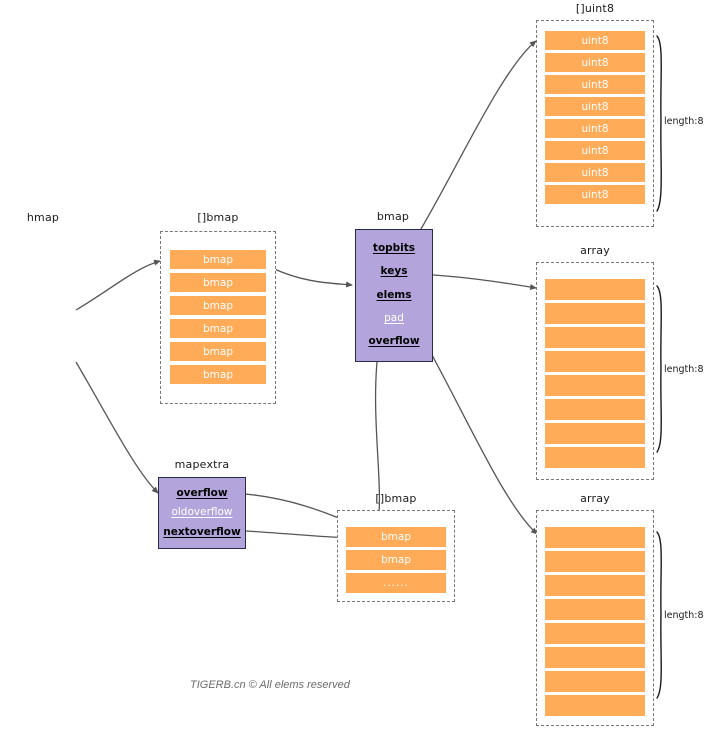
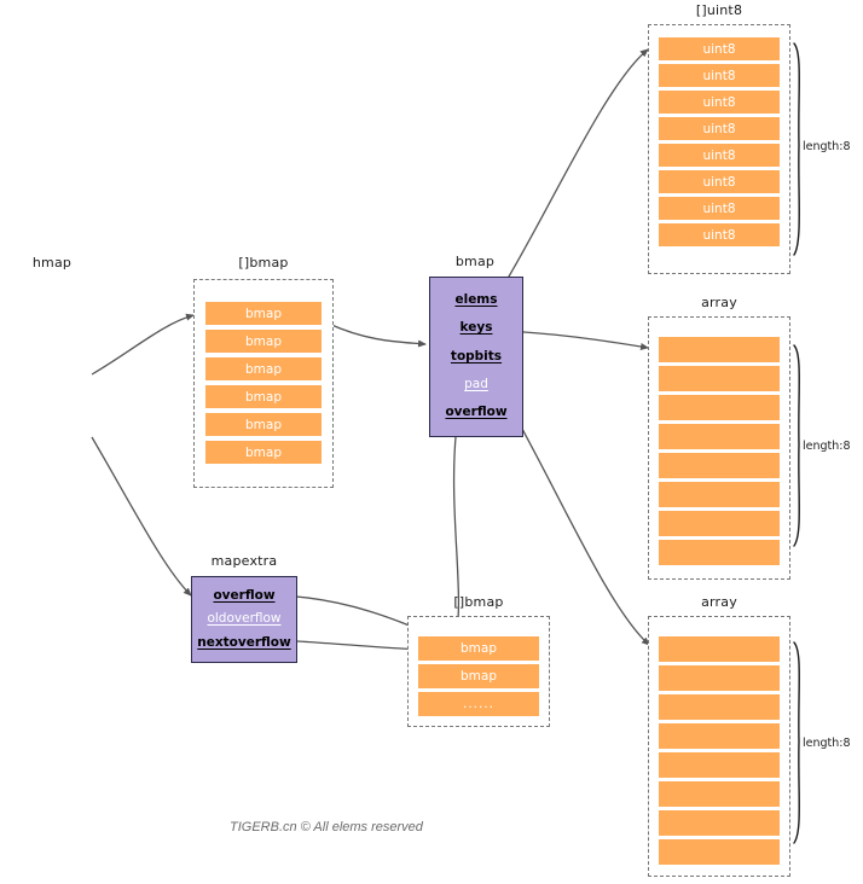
  hmap
  []bmap
  bmap
  bmap
  bmap
  bmap
  bmap
  bmap
  bmap
- topbits
+ elems
  keys
- elems
+ topbits
  pad
  overflow
  []uint8
  uint8
  uint8
  uint8
  uint8
  uint8
  uint8
  uint8
  uint8
  length:8
  array
  length:8
  mapextra
  overflow
  oldoverflow
  nextoverflow
  []bmap
  bmap
  bmap
  ......
  array
  length:8
  TIGERB.cn © All elems reserved
